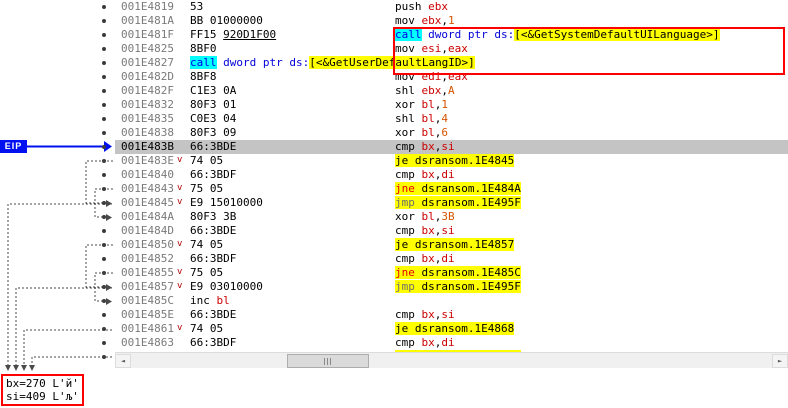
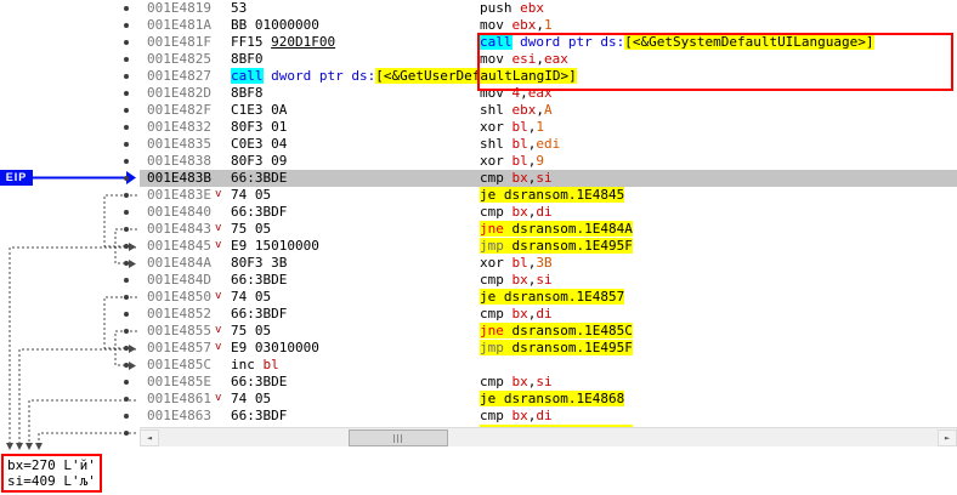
  EIP
  001E4819
  53
  push ebx
  001E481A
  BB 01000000
  mov ebx,1
  001E481F
  FF15 920D1F00
  call dword ptr ds:[<&GetSystemDefaultUILanguage>]
  001E4825
  8BF0
  mov esi,eax
  001E4827
  call dword ptr ds:[<&GetUserDefaultLangID>]
  001E482D
  8BF8
- mov edi,eax
+ mov 4,eax
  001E482F
  C1E3 0A
  shl ebx,A
  001E4832
  80F3 01
  xor bl,1
  001E4835
  C0E3 04
- shl bl,4
+ shl bl,edi
  001E4838
  80F3 09
- xor bl,6
+ xor bl,9
  001E483B
  66:3BDE
  cmp bx,si
  001E483E
  v
  74 05
  je dsransom.1E4845
  001E4840
  66:3BDF
  cmp bx,di
  001E4843
  v
  75 05
  jne dsransom.1E484A
  001E4845
  v
  E9 15010000
  jmp dsransom.1E495F
  001E484A
  80F3 3B
  xor bl,3B
  001E484D
  66:3BDE
  cmp bx,si
  001E4850
  v
  74 05
  je dsransom.1E4857
  001E4852
  66:3BDF
  cmp bx,di
  001E4855
  v
  75 05
  jne dsransom.1E485C
  001E4857
  v
  E9 03010000
  jmp dsransom.1E495F
  001E485C
  inc bl
  001E485E
  66:3BDE
  cmp bx,si
  001E4861
  v
  74 05
  je dsransom.1E4868
  001E4863
  66:3BDF
  cmp bx,di
  ◄
  ►
  bx=270 L'й'
  si=409 L'љ'
